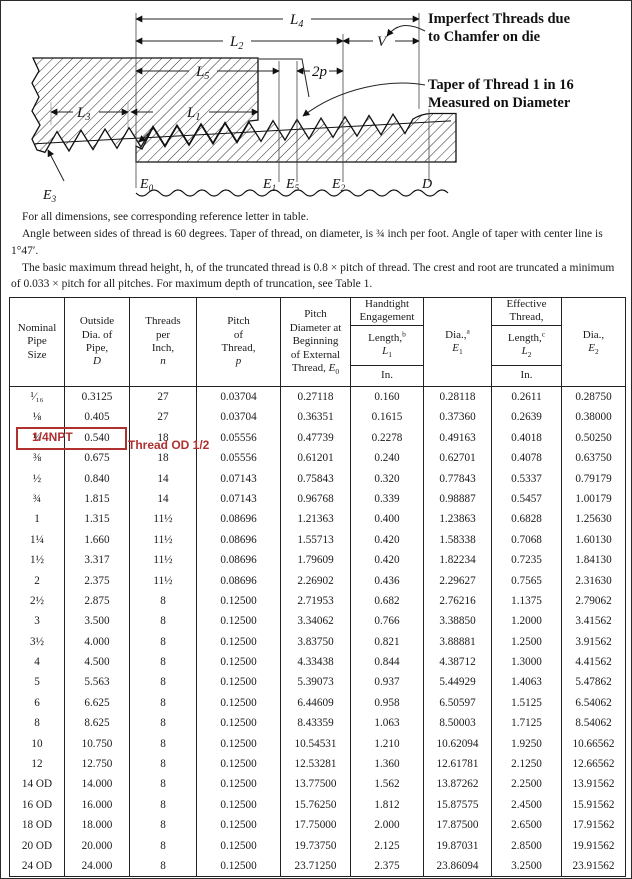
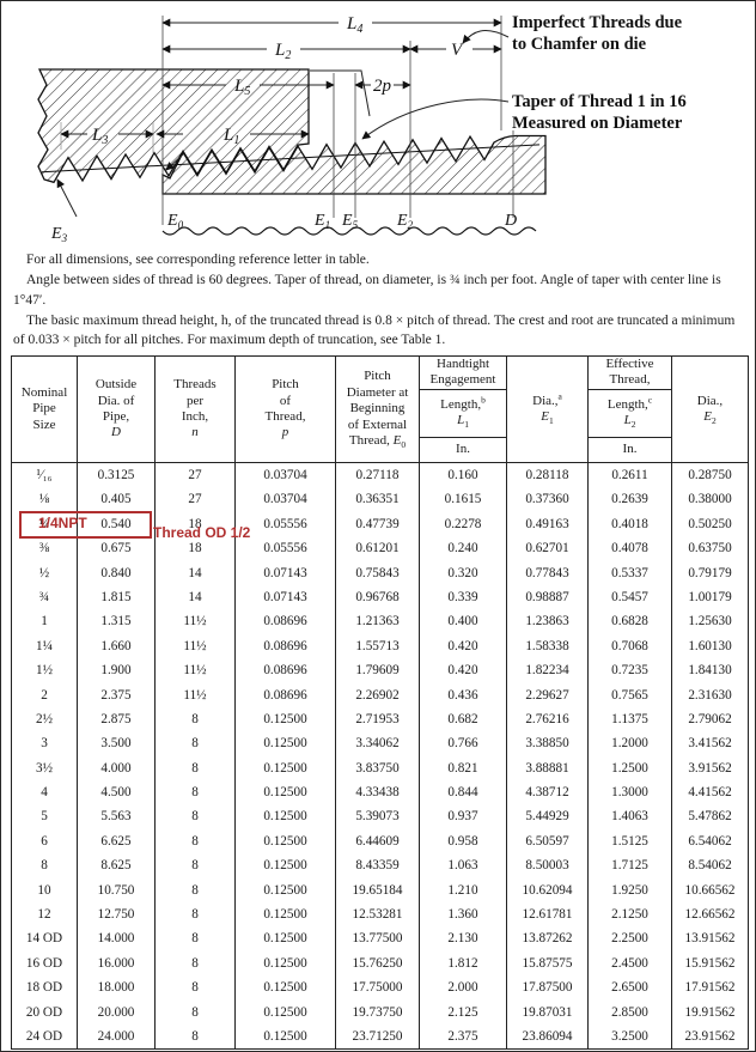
  L4
  L2
  V
  L5
  2p
  L3
  L1
  E3
  E0
  E1
  E5
  E2
  D
  Imperfect Threads due
  to Chamfer on die
  Taper of Thread 1 in 16
  Measured on Diameter
  For all dimensions, see corresponding reference letter in table.
  Angle between sides of thread is 60 degrees. Taper of thread, on diameter, is ¾ inch per foot. Angle of taper with center line is 1°47′.
  The basic maximum thread height, h, of the truncated thread is 0.8 × pitch of thread. The crest and root are truncated a minimum of 0.033 × pitch for all pitches. For maximum depth of truncation, see Table 1.
  Nominal Pipe Size	Outside Dia. of Pipe, D	Threads per Inch, n	Pitch of Thread, p	Pitch Diameter at Beginning of External Thread, E0	Handtight Engagement	Dia.,a E1	Effective Thread,	Dia., E2
  Length,b L1	Length,c L2
  In.	In.
  ¹⁄₁₆	0.3125	27	0.03704	0.27118	0.160	0.28118	0.2611	0.28750
  ⅛	0.405	27	0.03704	0.36351	0.1615	0.37360	0.2639	0.38000
  ¼	0.540	18	0.05556	0.47739	0.2278	0.49163	0.4018	0.50250
  ⅜	0.675	18	0.05556	0.61201	0.240	0.62701	0.4078	0.63750
  ½	0.840	14	0.07143	0.75843	0.320	0.77843	0.5337	0.79179
  ¾	1.815	14	0.07143	0.96768	0.339	0.98887	0.5457	1.00179
  1	1.315	11½	0.08696	1.21363	0.400	1.23863	0.6828	1.25630
  1¼	1.660	11½	0.08696	1.55713	0.420	1.58338	0.7068	1.60130
- 1½	3.317	11½	0.08696	1.79609	0.420	1.82234	0.7235	1.84130
+ 1½	1.900	11½	0.08696	1.79609	0.420	1.82234	0.7235	1.84130
  2	2.375	11½	0.08696	2.26902	0.436	2.29627	0.7565	2.31630
  2½	2.875	8	0.12500	2.71953	0.682	2.76216	1.1375	2.79062
  3	3.500	8	0.12500	3.34062	0.766	3.38850	1.2000	3.41562
  3½	4.000	8	0.12500	3.83750	0.821	3.88881	1.2500	3.91562
  4	4.500	8	0.12500	4.33438	0.844	4.38712	1.3000	4.41562
  5	5.563	8	0.12500	5.39073	0.937	5.44929	1.4063	5.47862
  6	6.625	8	0.12500	6.44609	0.958	6.50597	1.5125	6.54062
  8	8.625	8	0.12500	8.43359	1.063	8.50003	1.7125	8.54062
- 10	10.750	8	0.12500	10.54531	1.210	10.62094	1.9250	10.66562
+ 10	10.750	8	0.12500	19.65184	1.210	10.62094	1.9250	10.66562
  12	12.750	8	0.12500	12.53281	1.360	12.61781	2.1250	12.66562
- 14 OD	14.000	8	0.12500	13.77500	1.562	13.87262	2.2500	13.91562
+ 14 OD	14.000	8	0.12500	13.77500	2.130	13.87262	2.2500	13.91562
  16 OD	16.000	8	0.12500	15.76250	1.812	15.87575	2.4500	15.91562
  18 OD	18.000	8	0.12500	17.75000	2.000	17.87500	2.6500	17.91562
  20 OD	20.000	8	0.12500	19.73750	2.125	19.87031	2.8500	19.91562
  24 OD	24.000	8	0.12500	23.71250	2.375	23.86094	3.2500	23.91562
  1/4NPT
  Thread OD 1/2
